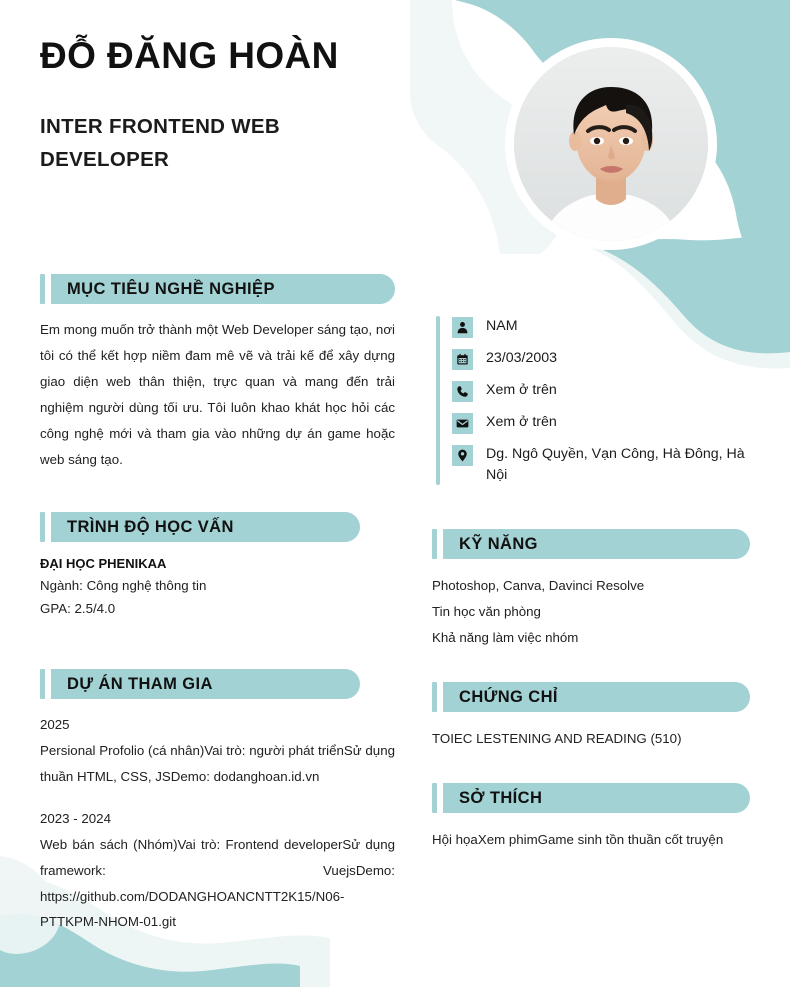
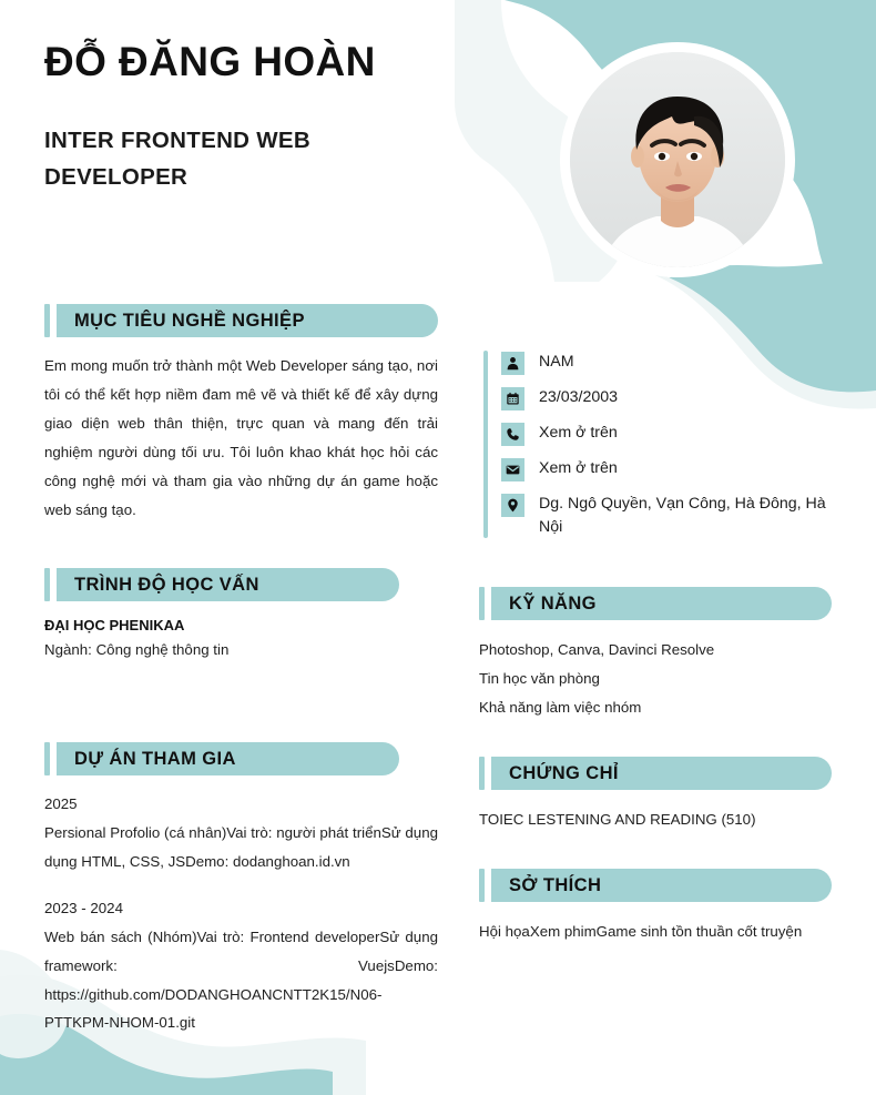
  ĐỖ ĐĂNG HOÀN
  INTER FRONTEND WEB DEVELOPER
  MỤC TIÊU NGHỀ NGHIỆP
- Em mong muốn trở thành một Web Developer sáng tạo, nơi tôi có thể kết hợp niềm đam mê vẽ và trải kế để xây dựng giao diện web thân thiện, trực quan và mang đến trải nghiệm người dùng tối ưu. Tôi luôn khao khát học hỏi các công nghệ mới và tham gia vào những dự án game hoặc web sáng tạo.
+ Em mong muốn trở thành một Web Developer sáng tạo, nơi tôi có thể kết hợp niềm đam mê vẽ và thiết kế để xây dựng giao diện web thân thiện, trực quan và mang đến trải nghiệm người dùng tối ưu. Tôi luôn khao khát học hỏi các công nghệ mới và tham gia vào những dự án game hoặc web sáng tạo.
  TRÌNH ĐỘ HỌC VẤN
  ĐẠI HỌC PHENIKAA
  Ngành: Công nghệ thông tin
- GPA: 2.5/4.0
  DỰ ÁN THAM GIA
  2025
- Persional Profolio (cá nhân)Vai trò: người phát triểnSử dụng thuần HTML, CSS, JSDemo: dodanghoan.id.vn
+ Persional Profolio (cá nhân)Vai trò: người phát triểnSử dụng dụng HTML, CSS, JSDemo: dodanghoan.id.vn
  2023 - 2024
  Web bán sách (Nhóm)Vai trò: Frontend developerSử dụng framework: VuejsDemo: https://github.com/DODANGHOANCNTT2K15/N06-PTTKPM-NHOM-01.git
  NAM
  23/03/2003
  Xem ở trên
  Xem ở trên
  Dg. Ngô Quyền, Vạn Công, Hà Đông, Hà Nội
  KỸ NĂNG
  Photoshop, Canva, Davinci Resolve
  Tin học văn phòng
  Khả năng làm việc nhóm
  CHỨNG CHỈ
  TOIEC LESTENING AND READING (510)
  SỞ THÍCH
  Hội họaXem phimGame sinh tồn thuần cốt truyện
